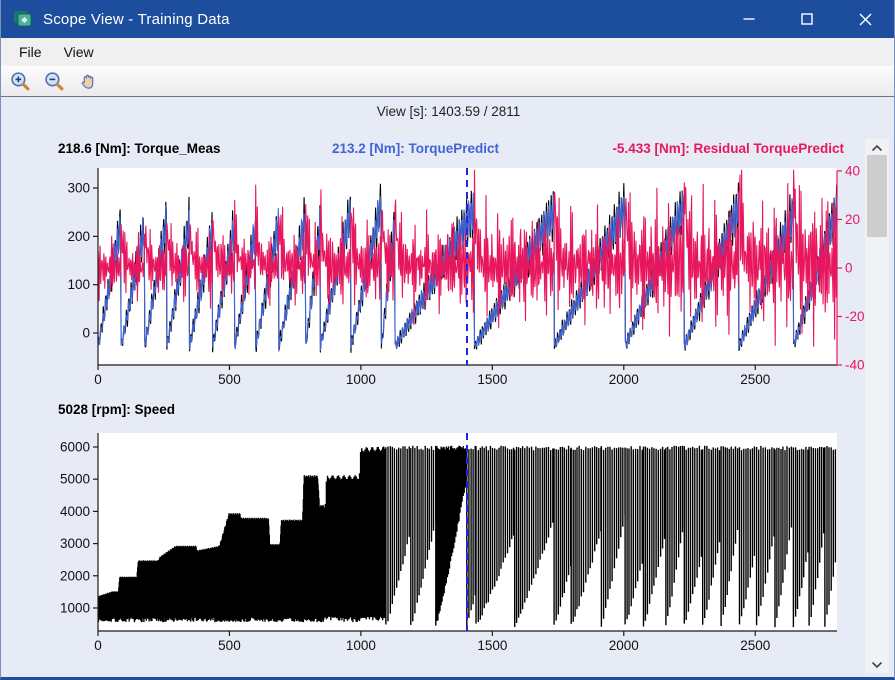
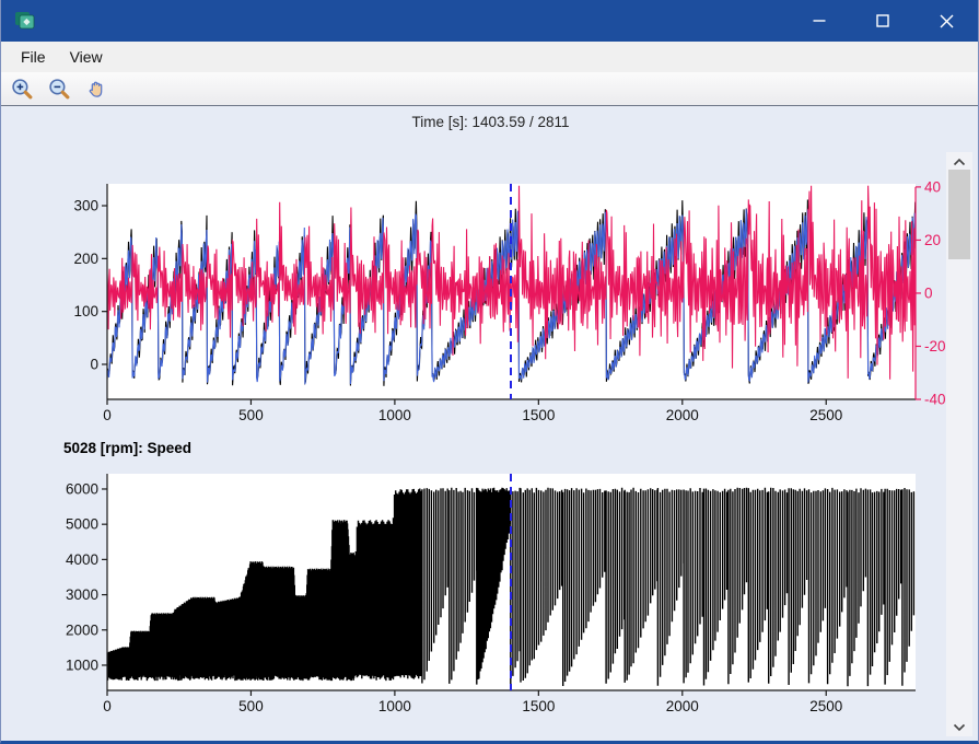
- Scope View - Training Data
  File
  View
- View [s]: 1403.59 / 2811
+ Time [s]: 1403.59 / 2811
- 218.6 [Nm]: Torque_Meas
- 213.2 [Nm]: TorquePredict
- -5.433 [Nm]: Residual TorquePredict
  5028 [rpm]: Speed
  0
  500
  1000
  1500
  2000
  2500
  0
  500
  1000
  1500
  2000
  2500
  0
  100
  200
  300
  -40
  -20
  0
  20
  40
  1000
  2000
  3000
  4000
  5000
  6000
